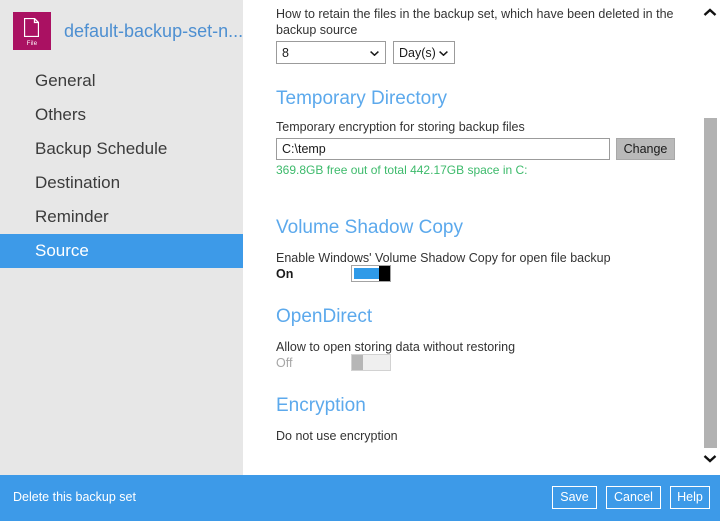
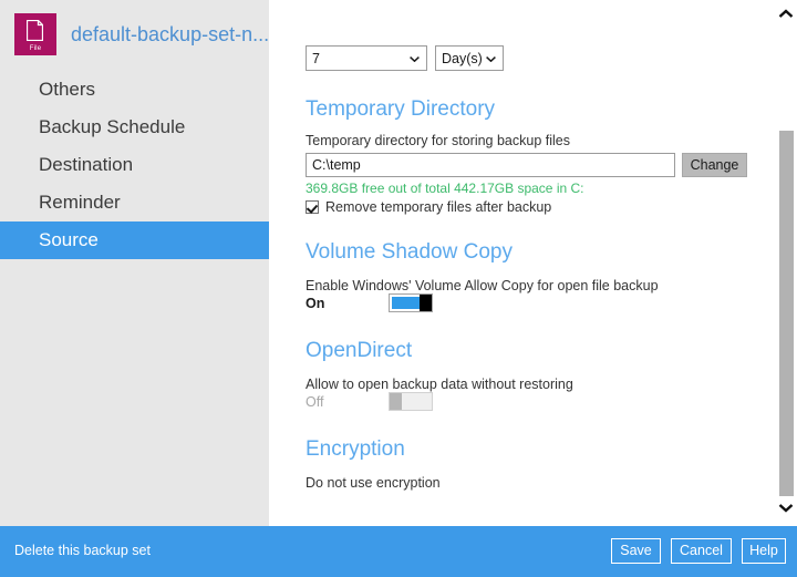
  default-backup-set-n...
- General
  Others
  Backup Schedule
  Destination
  Reminder
  Source
- How to retain the files in the backup set, which have been deleted in the backup source
- 8
+ 7
  Day(s)
  Temporary Directory
- Temporary encryption for storing backup files
+ Temporary directory for storing backup files
  C:\temp
  Change
  369.8GB free out of total 442.17GB space in C:
+ Remove temporary files after backup
  Volume Shadow Copy
- Enable Windows' Volume Shadow Copy for open file backup
+ Enable Windows' Volume Allow Copy for open file backup
  On
  OpenDirect
- Allow to open storing data without restoring
+ Allow to open backup data without restoring
  Off
  Encryption
  Do not use encryption
  Delete this backup set
  Save
  Cancel
  Help
